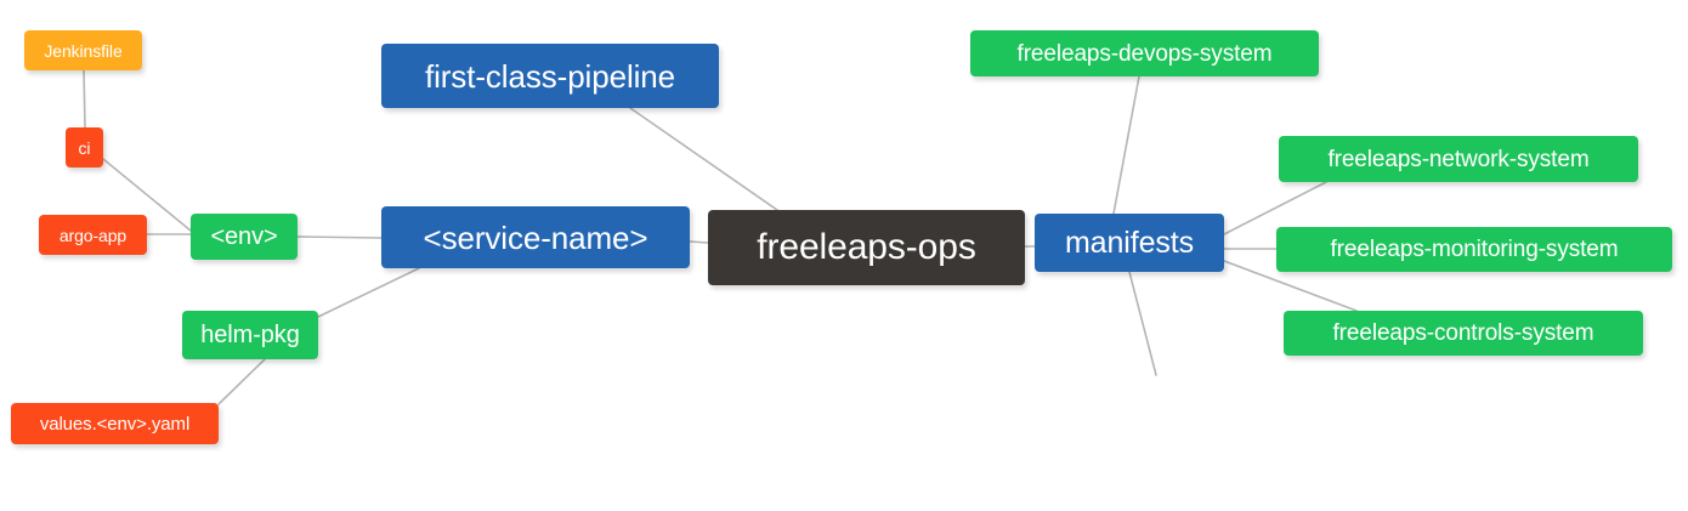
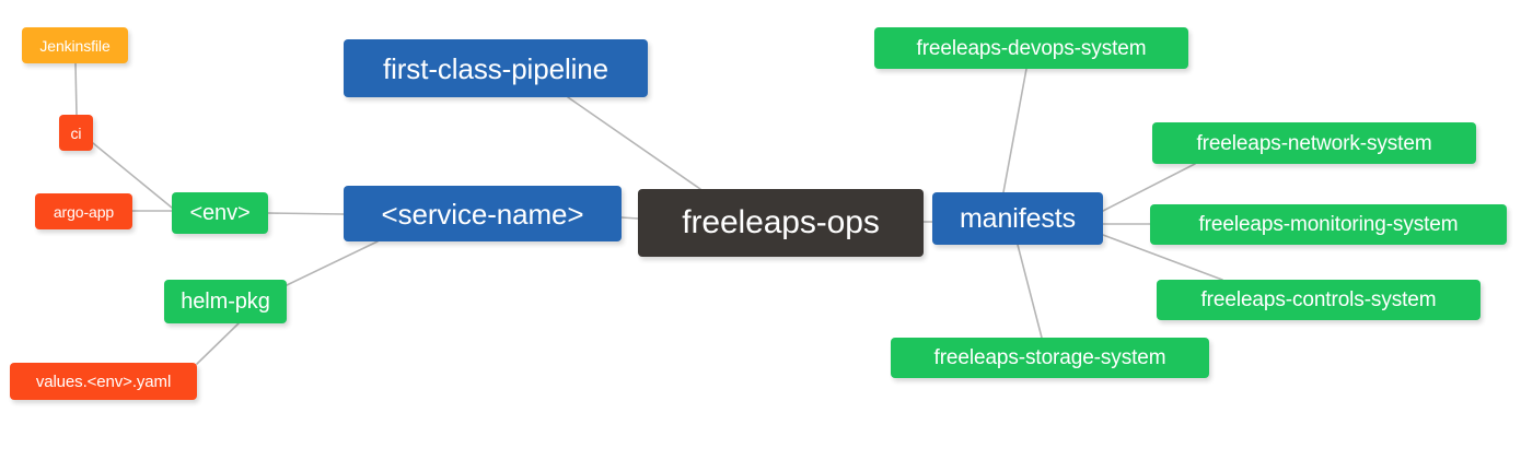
  Jenkinsfile
  ci
  argo-app
  <env>
  helm-pkg
  values.<env>.yaml
  first-class-pipeline
  <service-name>
  freeleaps-ops
  manifests
  freeleaps-devops-system
  freeleaps-network-system
  freeleaps-monitoring-system
  freeleaps-controls-system
+ freeleaps-storage-system
